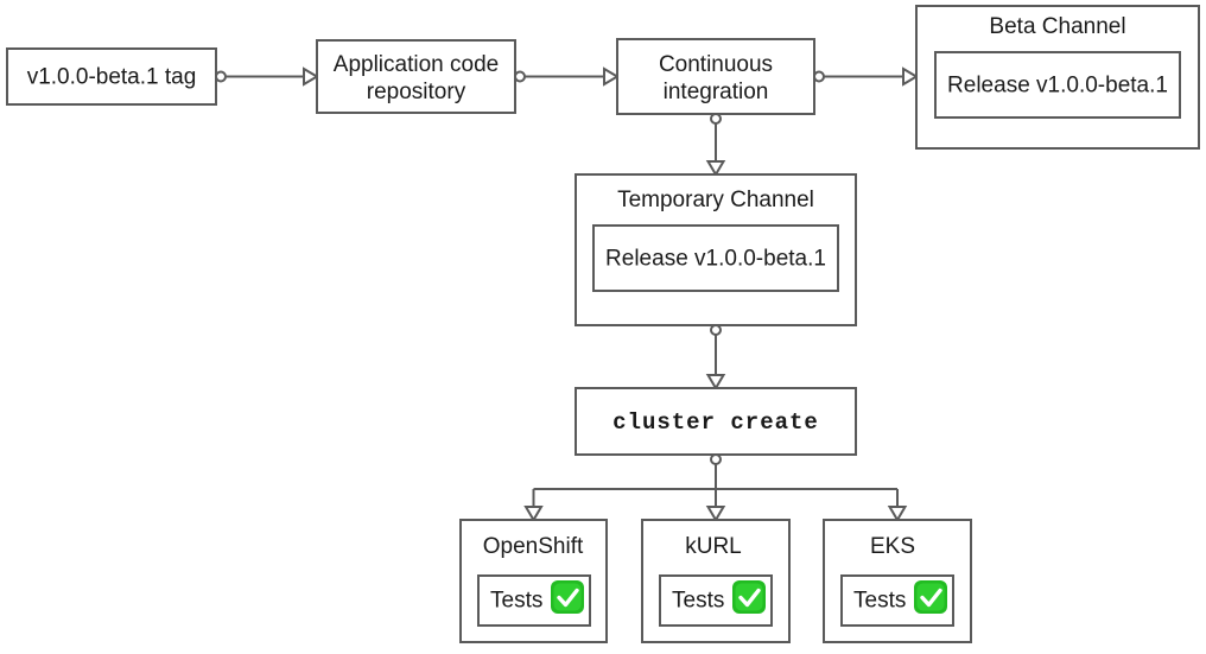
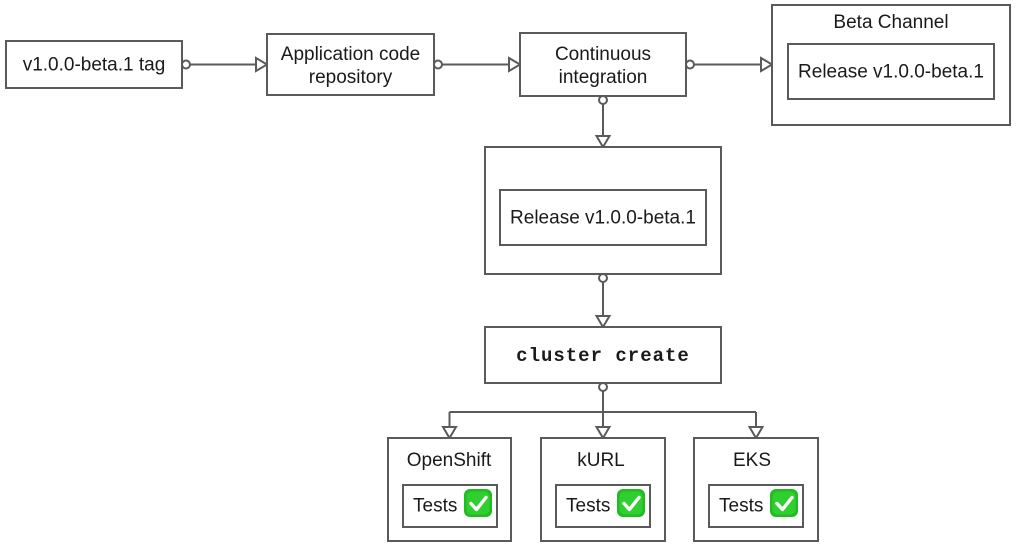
  v1.0.0-beta.1 tag
  Application code
  repository
  Continuous
  integration
  Beta Channel
  Release v1.0.0-beta.1
- Temporary Channel
  Release v1.0.0-beta.1
  cluster create
  OpenShift
  Tests
  kURL
  Tests
  EKS
  Tests
